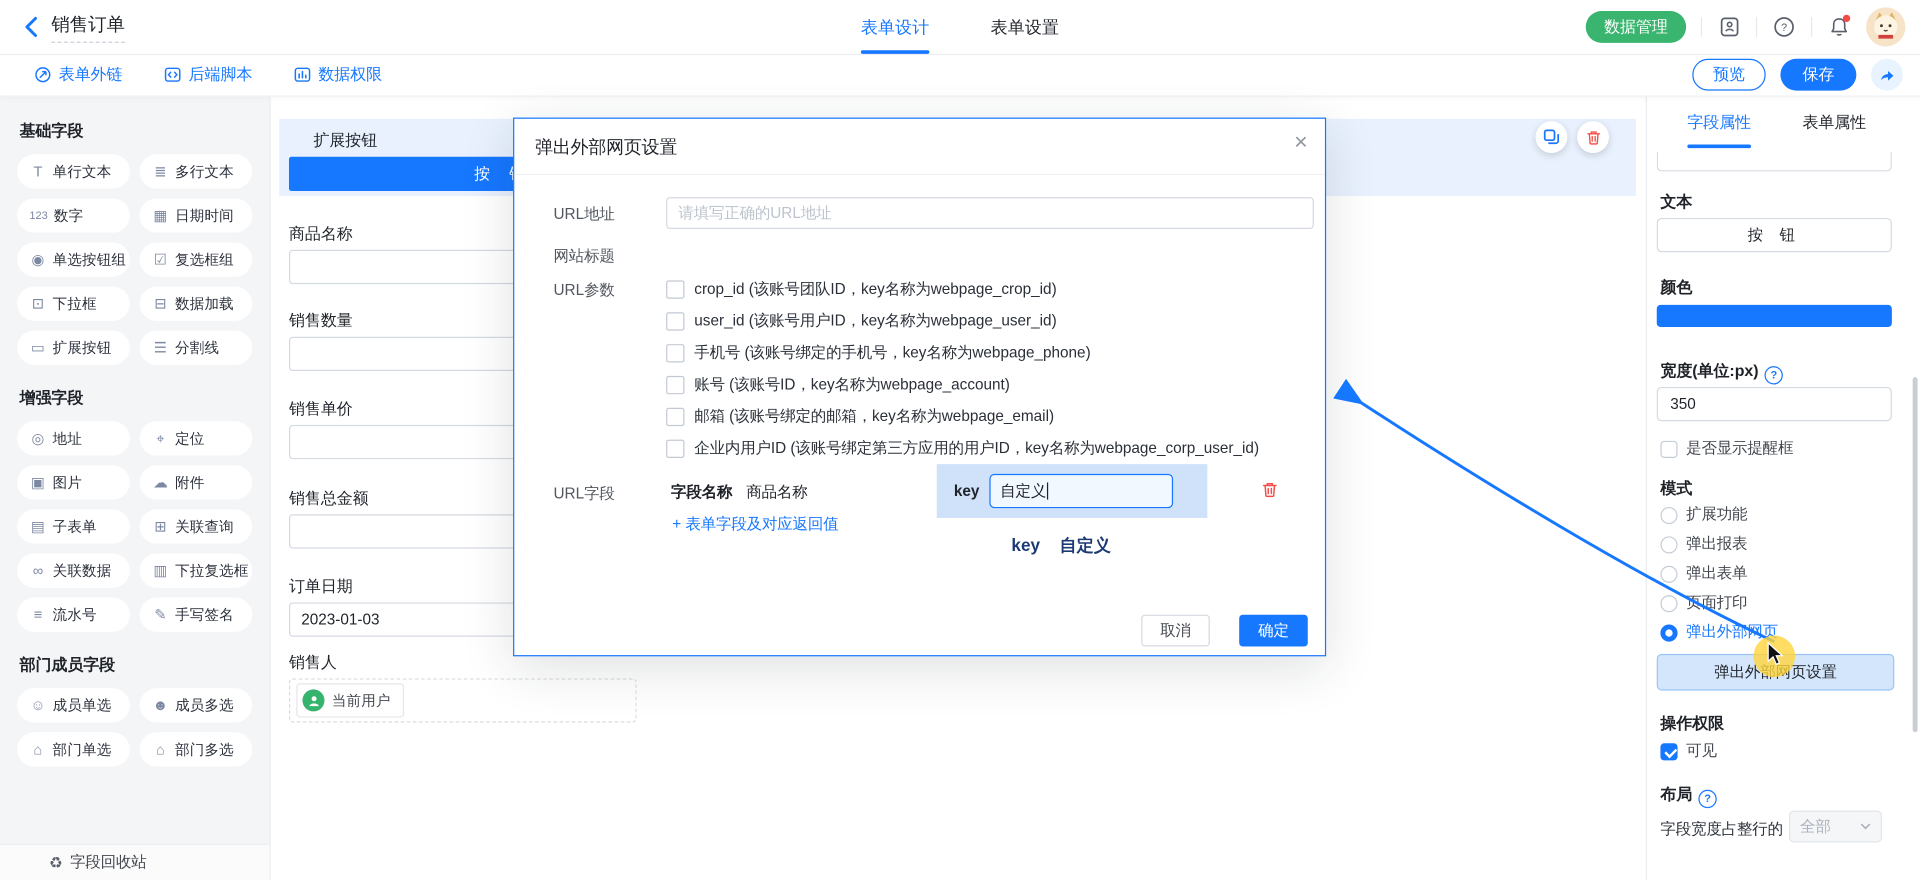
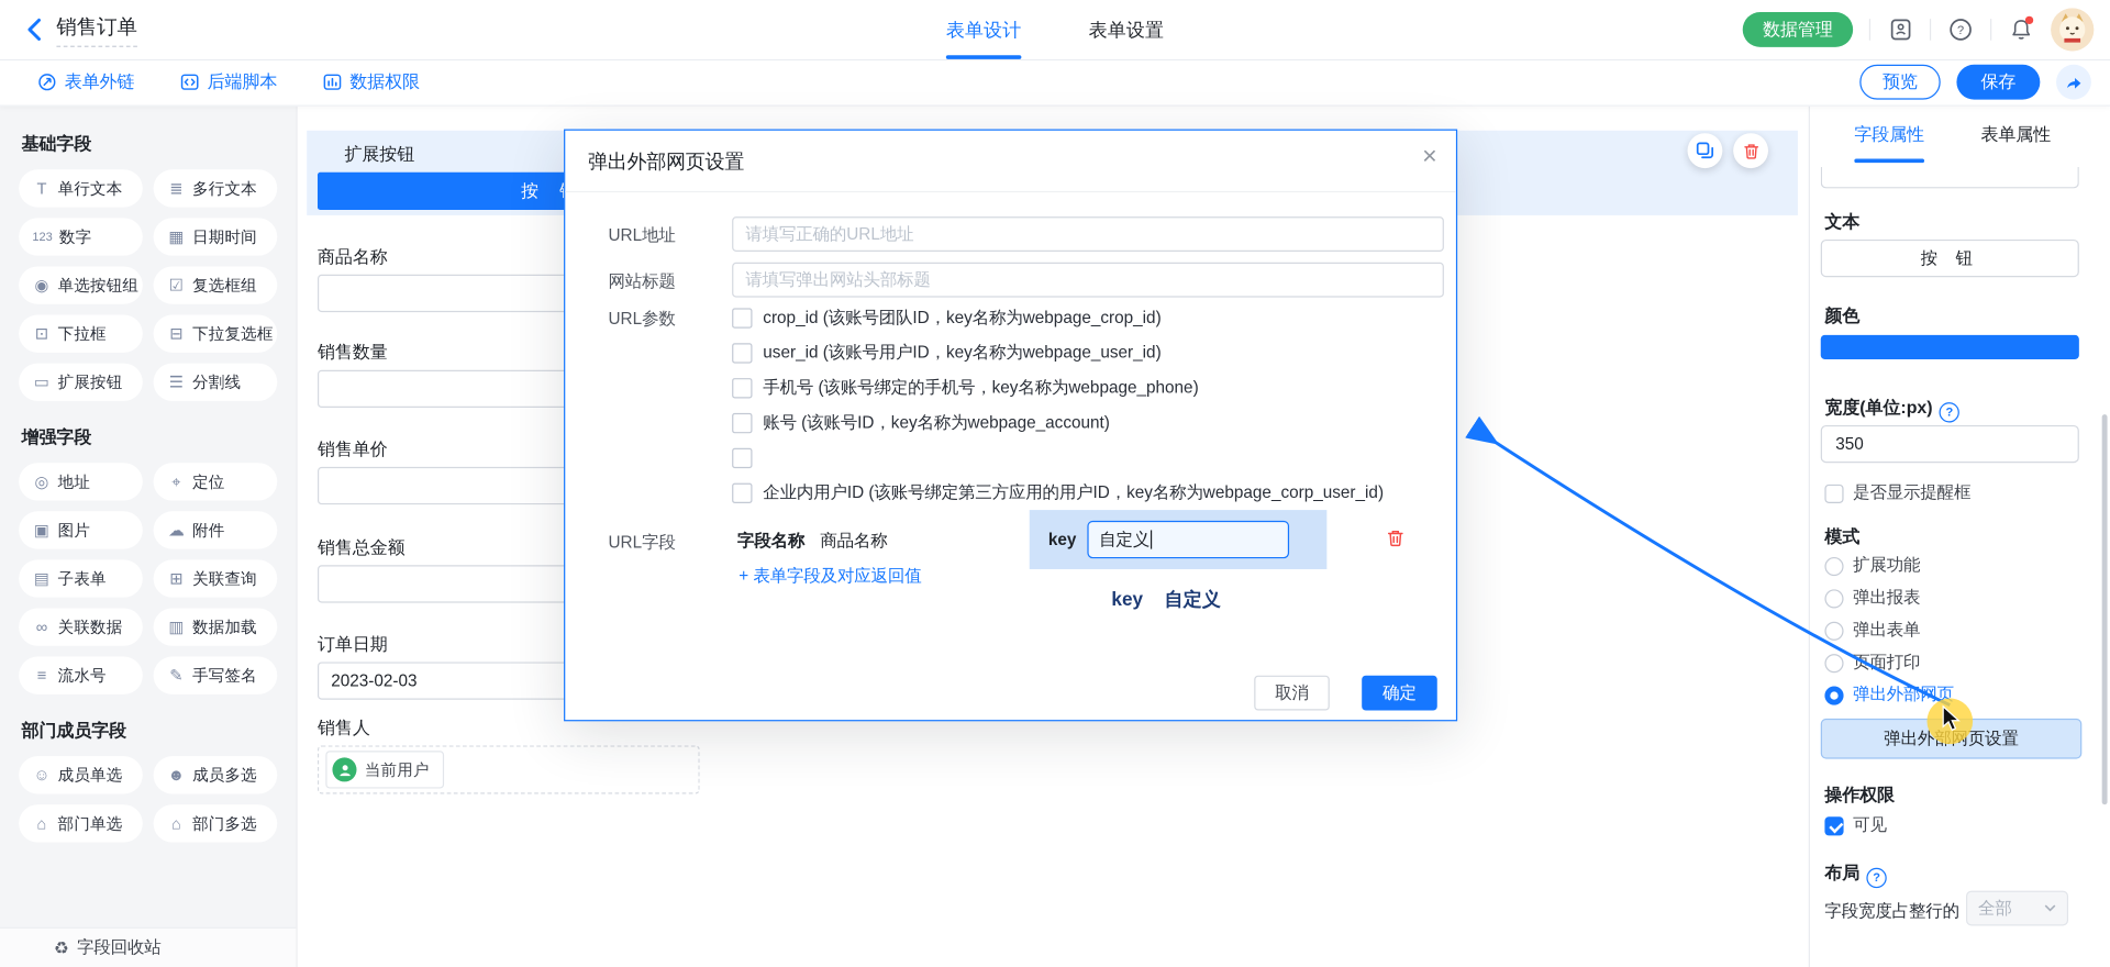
  销售订单
  表单设计
  表单设置
  数据管理
  ?
  表单外链
  后端脚本
  数据权限
  预览
  保存
  基础字段
  T
  单行文本
  ≣
  多行文本
  123
  数字
  ▦
  日期时间
  ◉
  单选按钮组
  ☑
  复选框组
  ⊡
  下拉框
  ⊟
- 数据加载
+ 下拉复选框
  ▭
  扩展按钮
  ☰
  分割线
  增强字段
  ◎
  地址
  ⌖
  定位
  ▣
  图片
  ☁
  附件
  ▤
  子表单
  ⊞
  关联查询
  ∞
  关联数据
  ▥
- 下拉复选框
+ 数据加载
  ≡
  流水号
  ✎
  手写签名
  部门成员字段
  ☺
  成员单选
  ☻
  成员多选
  ⌂
  部门单选
  ⌂
  部门多选
  ♻
  字段回收站
  扩展按钮
  商品名称
  销售数量
  销售单价
  销售总金额
  订单日期
- 2023-01-03
+ 2023-02-03
  销售人
  当前用户
  字段属性
  表单属性
  文本
  按 钮
  颜色
  宽度(单位:px) ?
  350
  是否显示提醒框
  模式
  扩展功能
  弹出报表
  弹出表单
  面打印
  弹出外部页
  弹出外部网页设置
  操作权限
  可见
  布局 ?
  字段宽度占整行的
  全部
  弹出外部网页设置
  ×
  URL地址
  请填写正确的URL地址
  网站标题
+ 请填写弹出网站头部标题
  URL参数
  crop_id (该账号团队ID，key名称为webpage_crop_id)
  user_id (该账号用户ID，key名称为webpage_user_id)
  手机号 (该账号绑定的手机号，key名称为webpage_phone)
  账号 (该账号ID，key名称为webpage_account)
- 邮箱 (该账号绑定的邮箱，key名称为webpage_email)
  企业内用户ID (该账号绑定第三方应用的用户ID，key名称为webpage_corp_user_id)
  URL字段
  字段名称 商品名称
  key
  自定义
  + 表单字段及对应返回值
  取消
  确定
  key
  自定义
